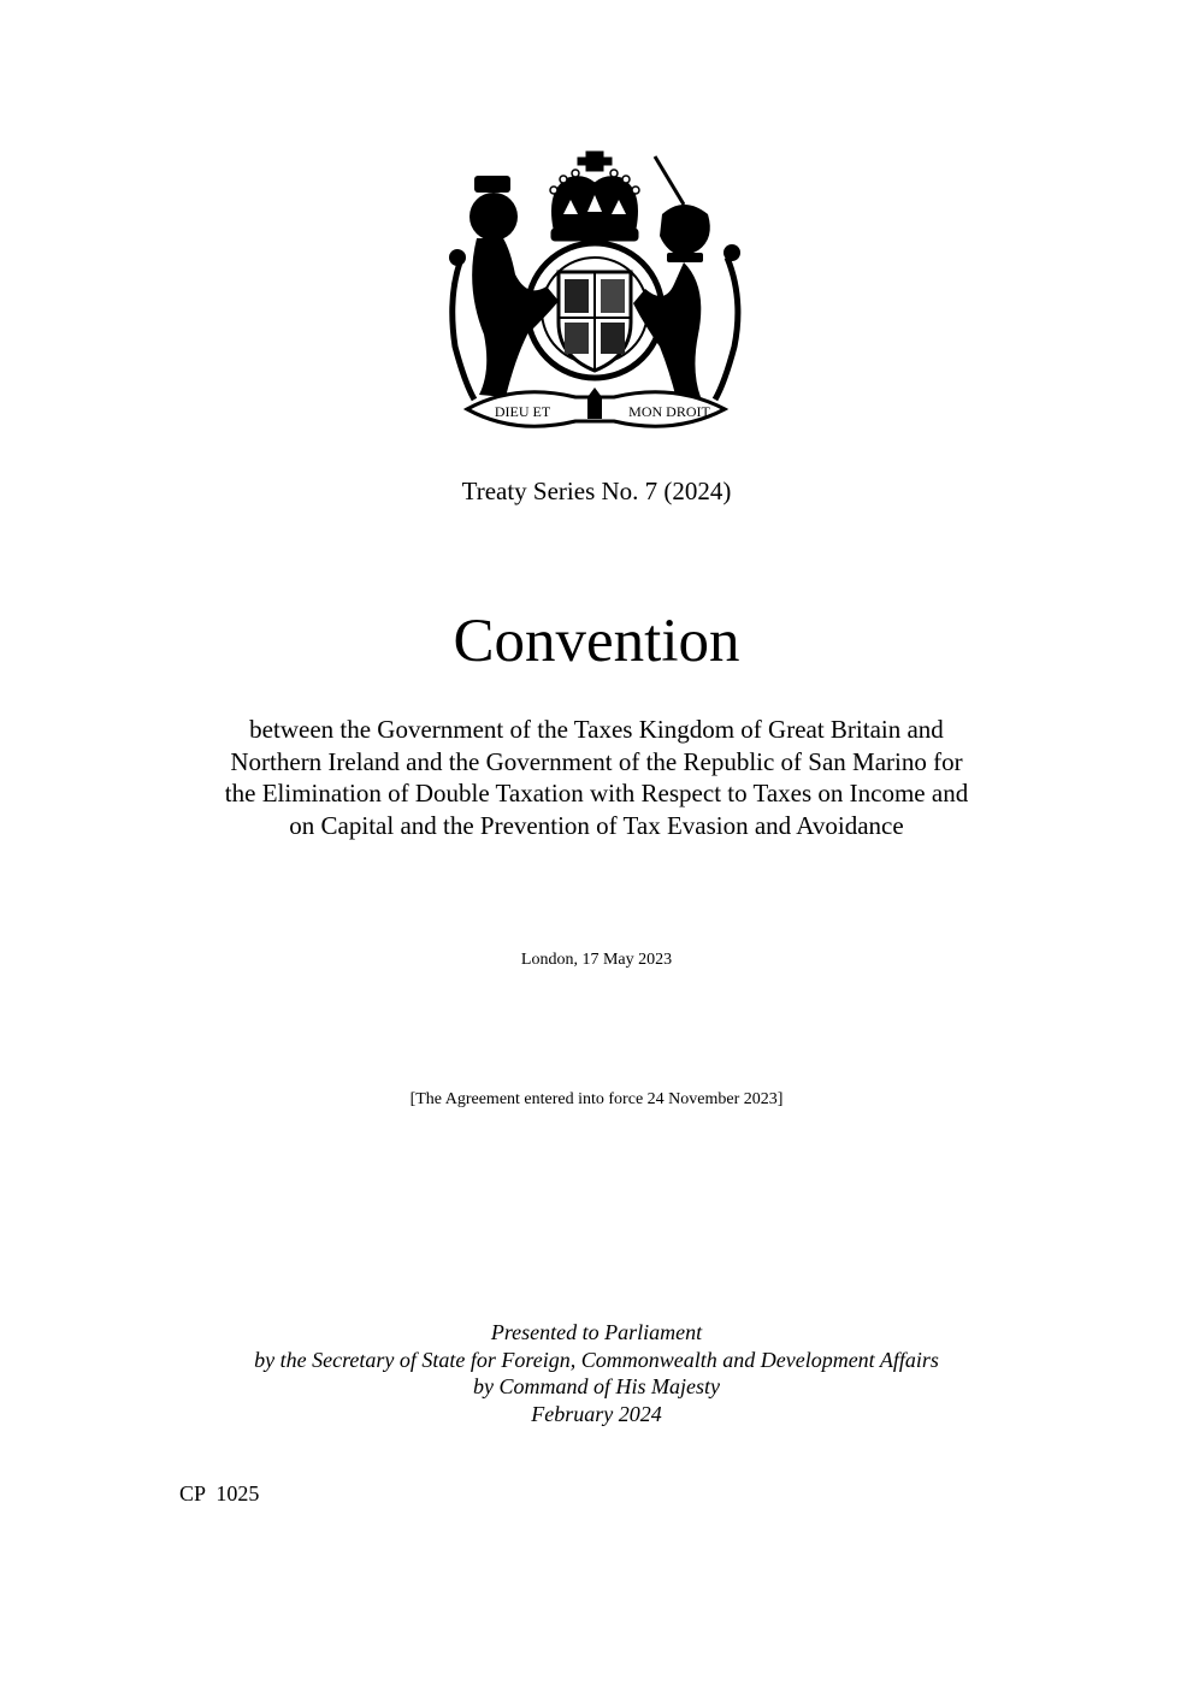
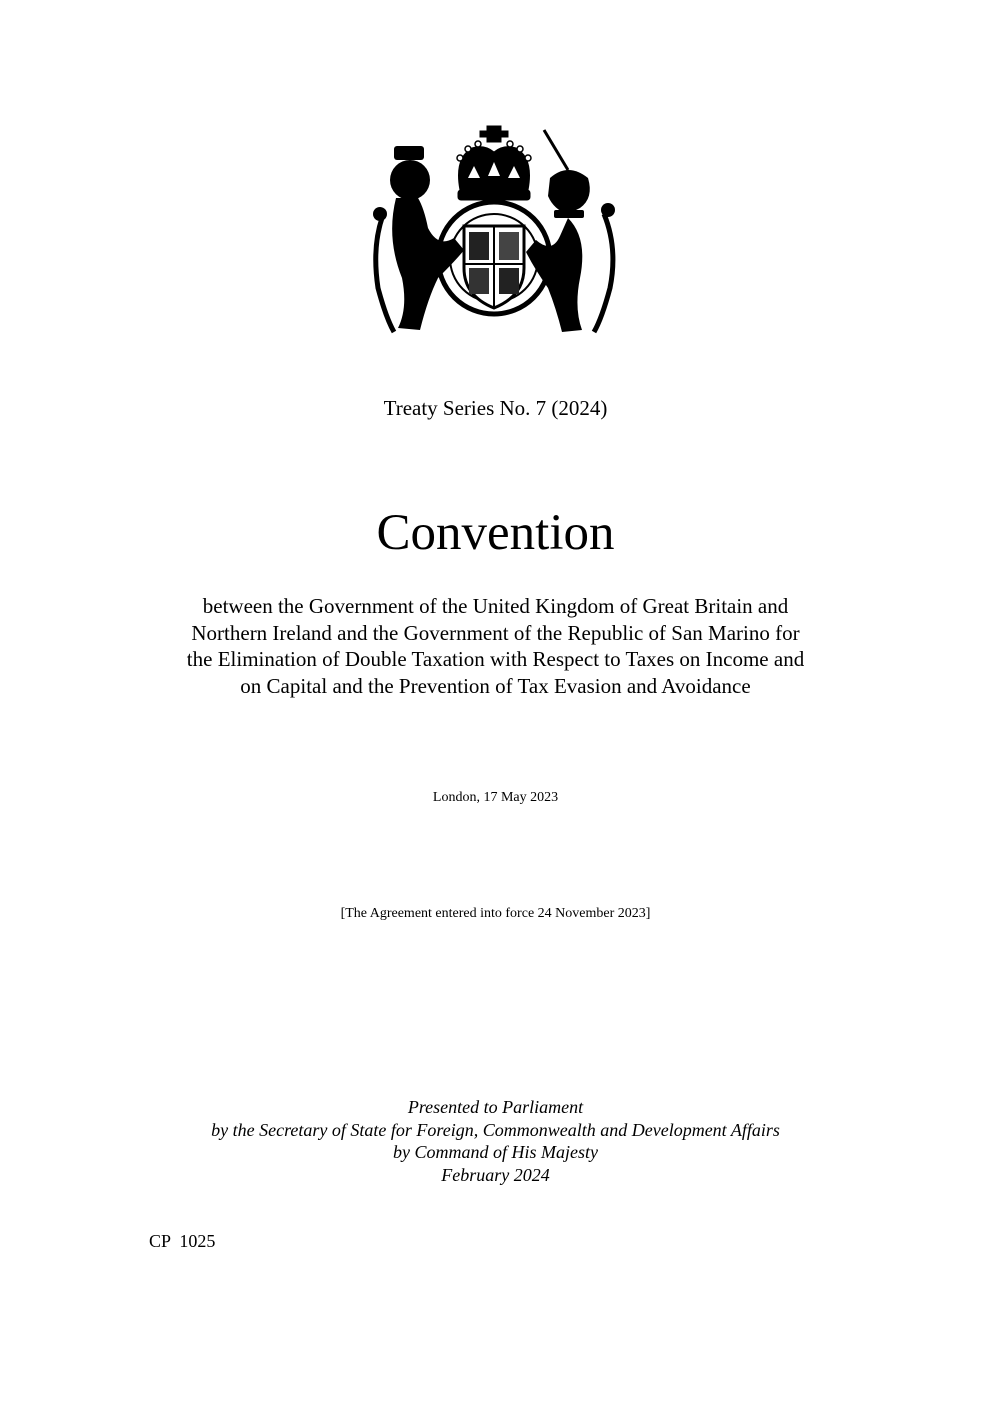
- DIEU ET
- MON DROIT
  Treaty Series No. 7 (2024)
  Convention
- between the Government of the Taxes Kingdom of Great Britain and
+ between the Government of the United Kingdom of Great Britain and
  Northern Ireland and the Government of the Republic of San Marino for
  the Elimination of Double Taxation with Respect to Taxes on Income and
  on Capital and the Prevention of Tax Evasion and Avoidance
  London, 17 May 2023
  [The Agreement entered into force 24 November 2023]
  Presented to Parliament
  by the Secretary of State for Foreign, Commonwealth and Development Affairs
  by Command of His Majesty
  February 2024
  CP 1025
